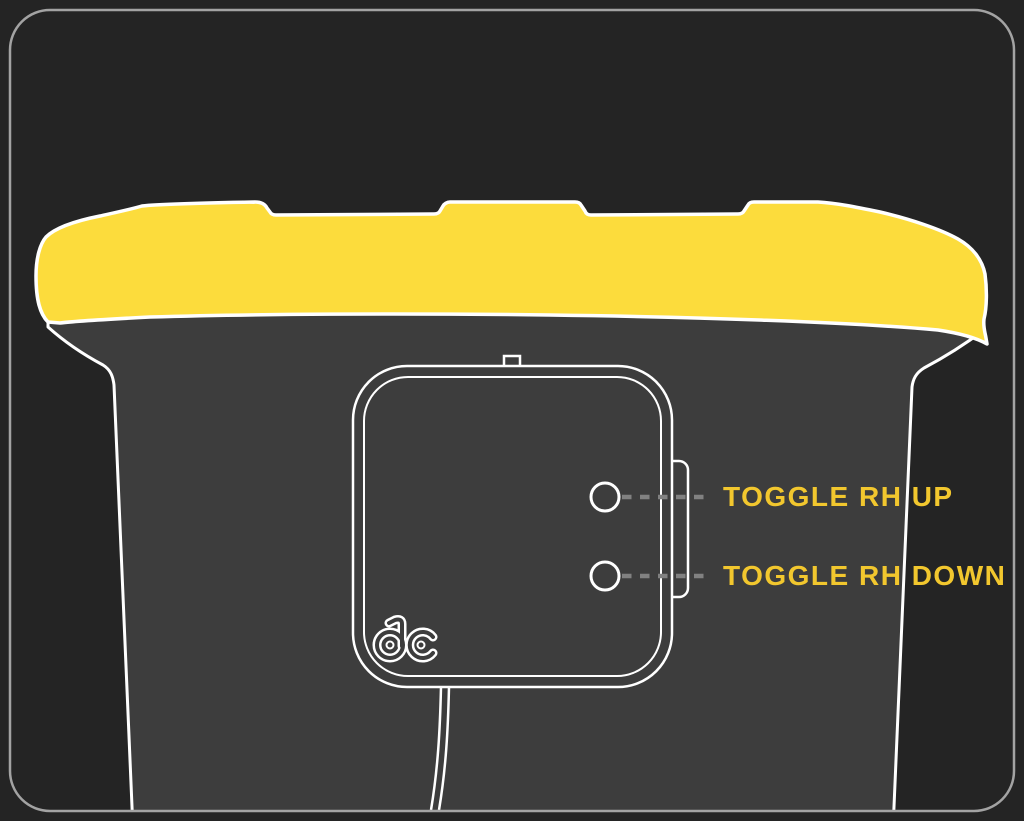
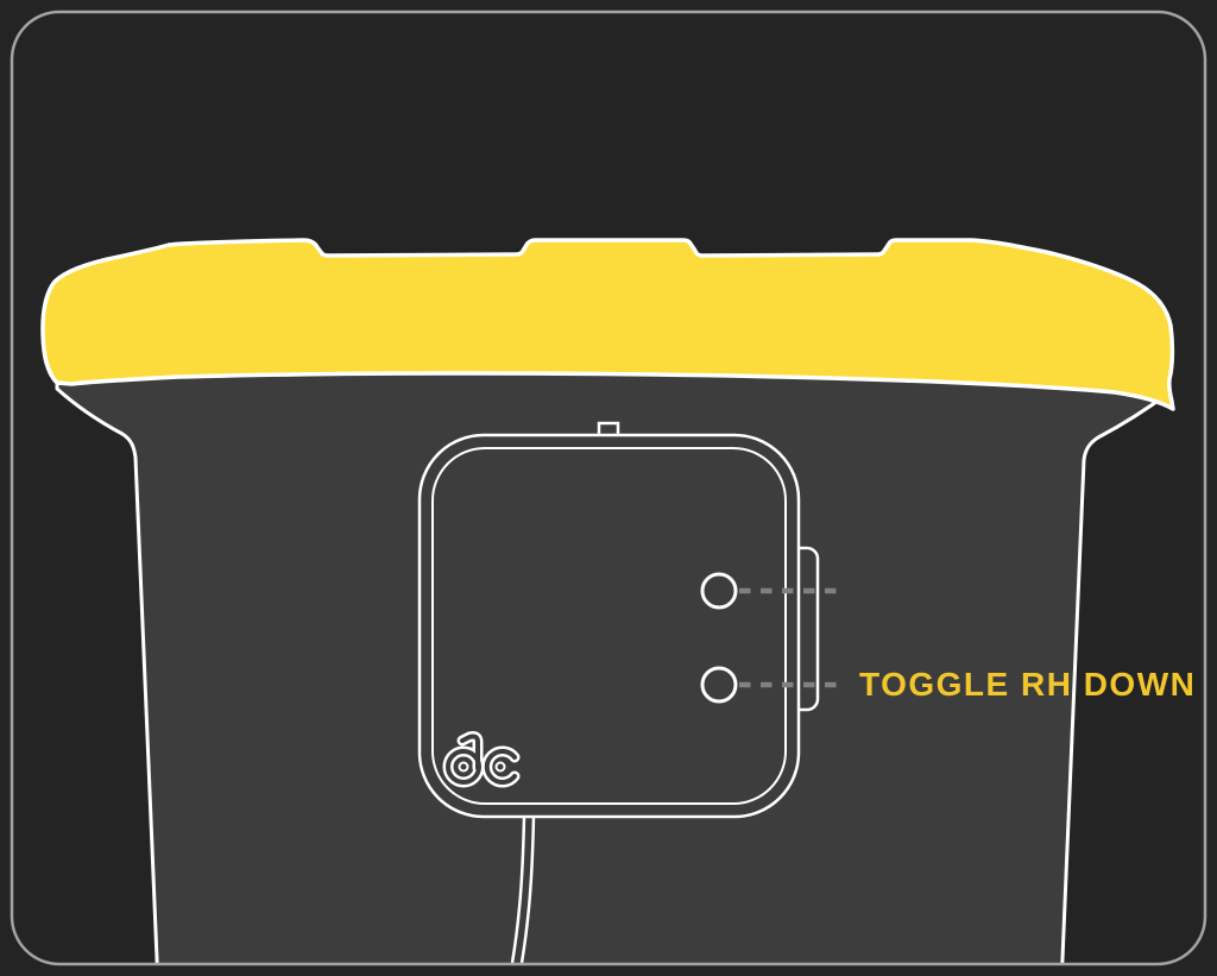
- TOGGLE RH UP
  TOGGLE RH DOWN
